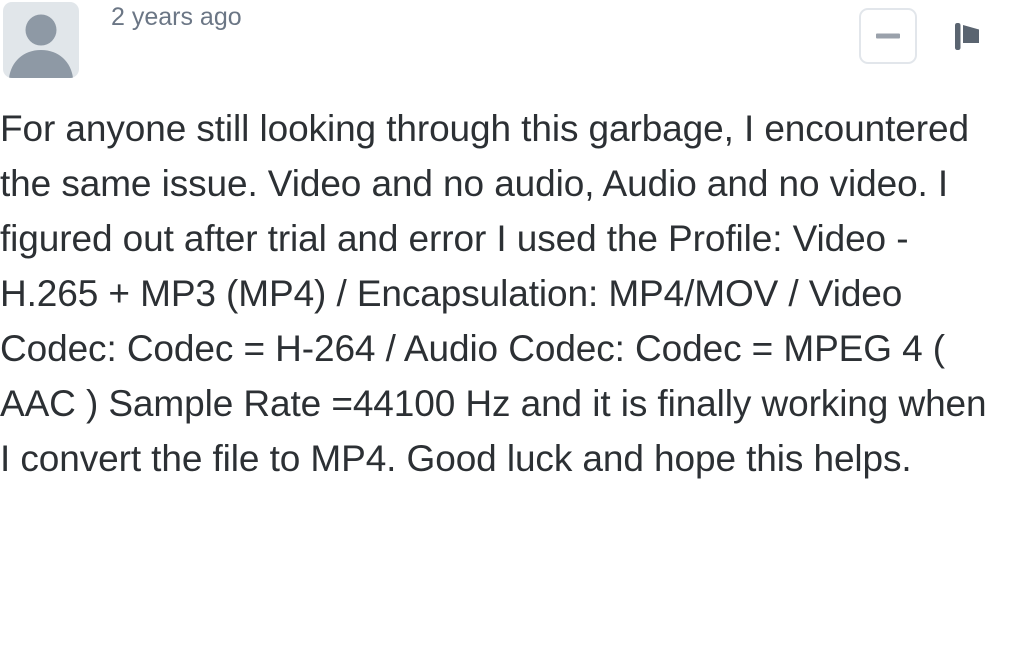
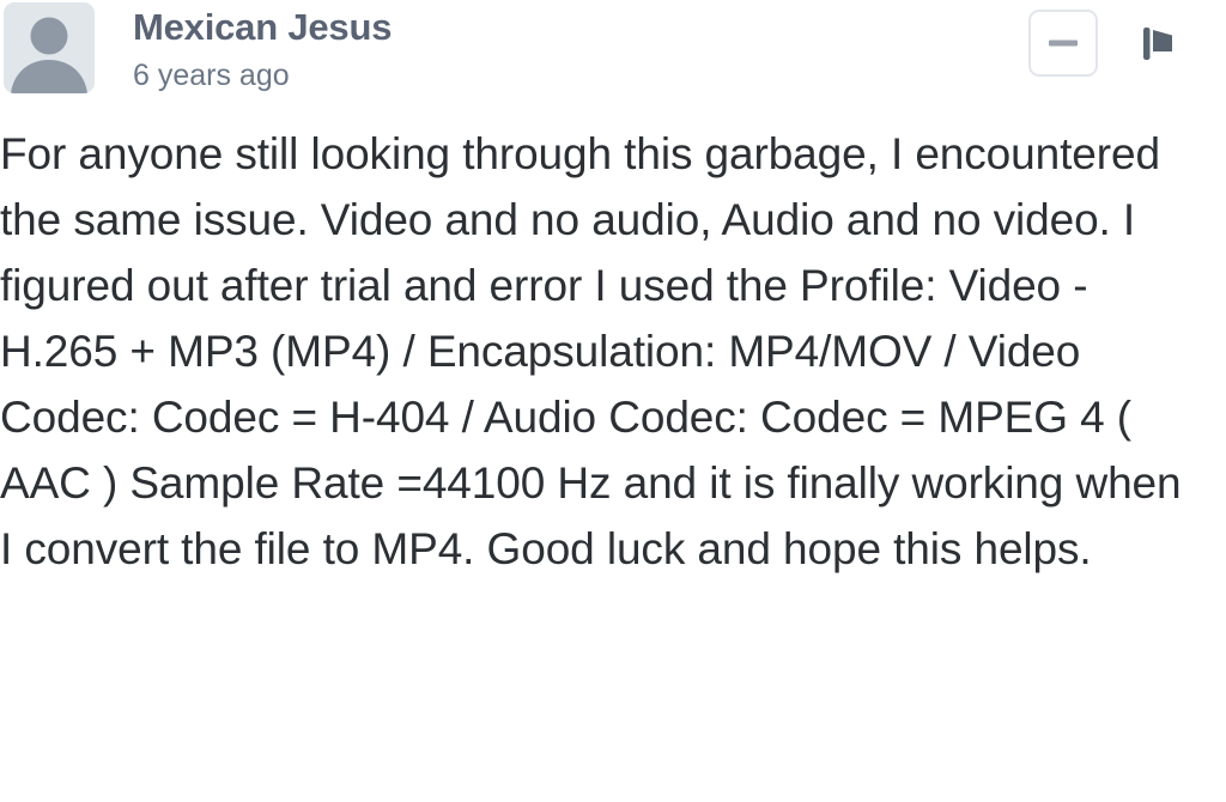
+ Mexican Jesus
- 2 years ago
+ 6 years ago
- For anyone still looking through this garbage, I encountered the same issue. Video and no audio, Audio and no video. I figured out after trial and error I used the Profile: Video - H.265 + MP3 (MP4) / Encapsulation: MP4/MOV / Video Codec: Codec = H-264 / Audio Codec: Codec = MPEG 4 ( AAC ) Sample Rate =44100 Hz and it is finally working when I convert the file to MP4. Good luck and hope this helps.
+ For anyone still looking through this garbage, I encountered the same issue. Video and no audio, Audio and no video. I figured out after trial and error I used the Profile: Video - H.265 + MP3 (MP4) / Encapsulation: MP4/MOV / Video Codec: Codec = H-404 / Audio Codec: Codec = MPEG 4 ( AAC ) Sample Rate =44100 Hz and it is finally working when I convert the file to MP4. Good luck and hope this helps.
